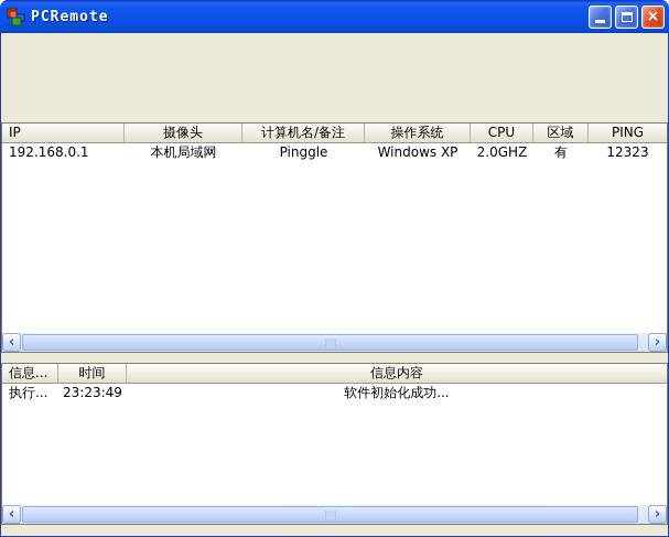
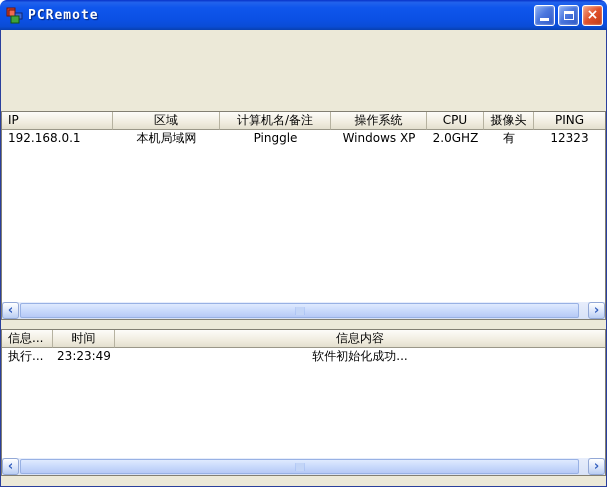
  PCRemote
  ×
  IP
- 摄像头
+ 区域
  计算机名/备注
  操作系统
  CPU
- 区域
+ 摄像头
  PING
  192.168.0.1
  本机局域网
  Pinggle
  Windows XP
  2.0GHZ
  有
  12323
  ‹
  ›
  信息...
  时间
  信息内容
  执行...
  23:23:49
  软件初始化成功...
  ‹
  ›
